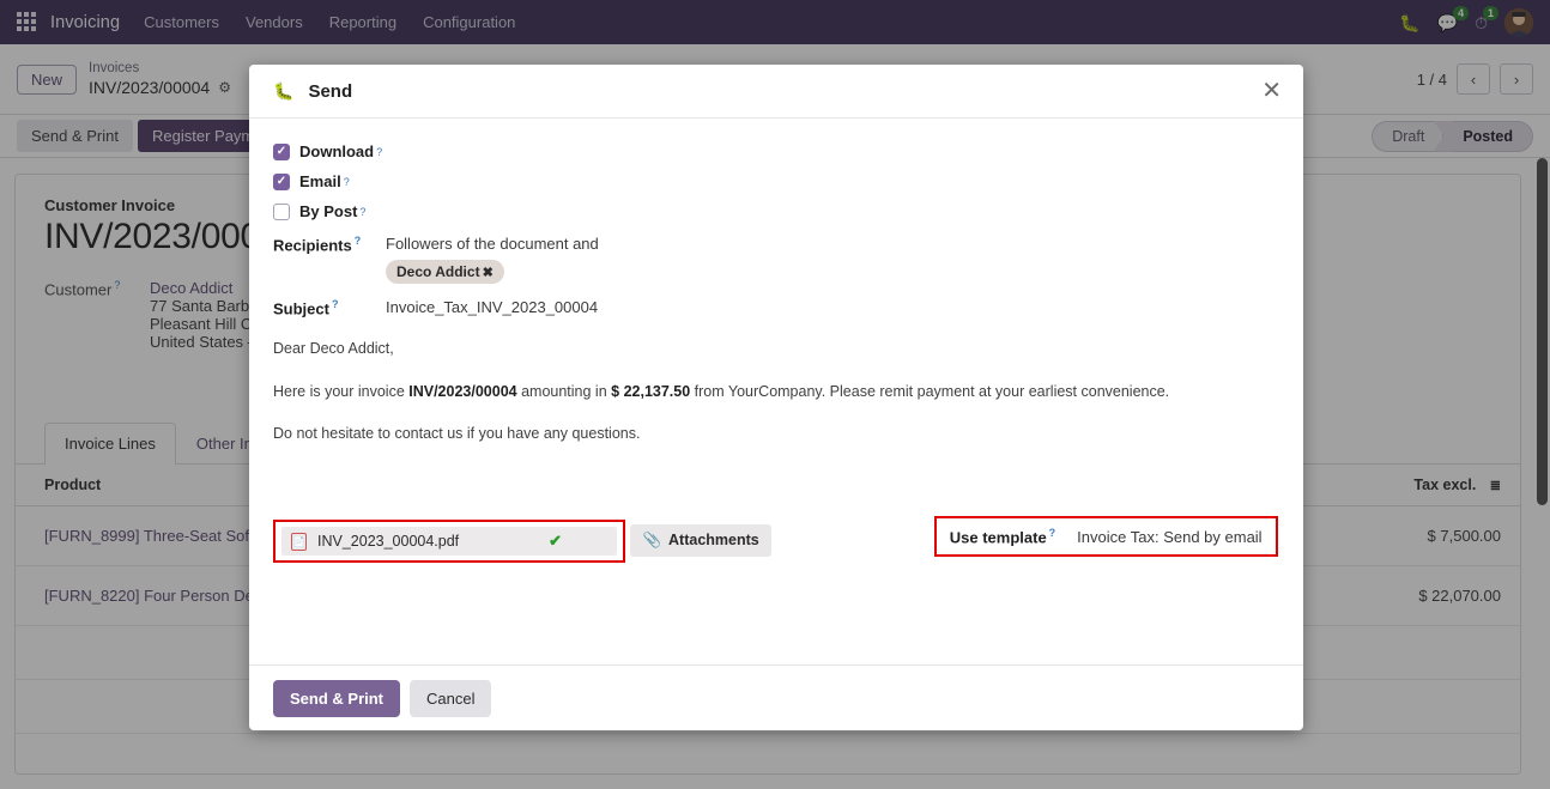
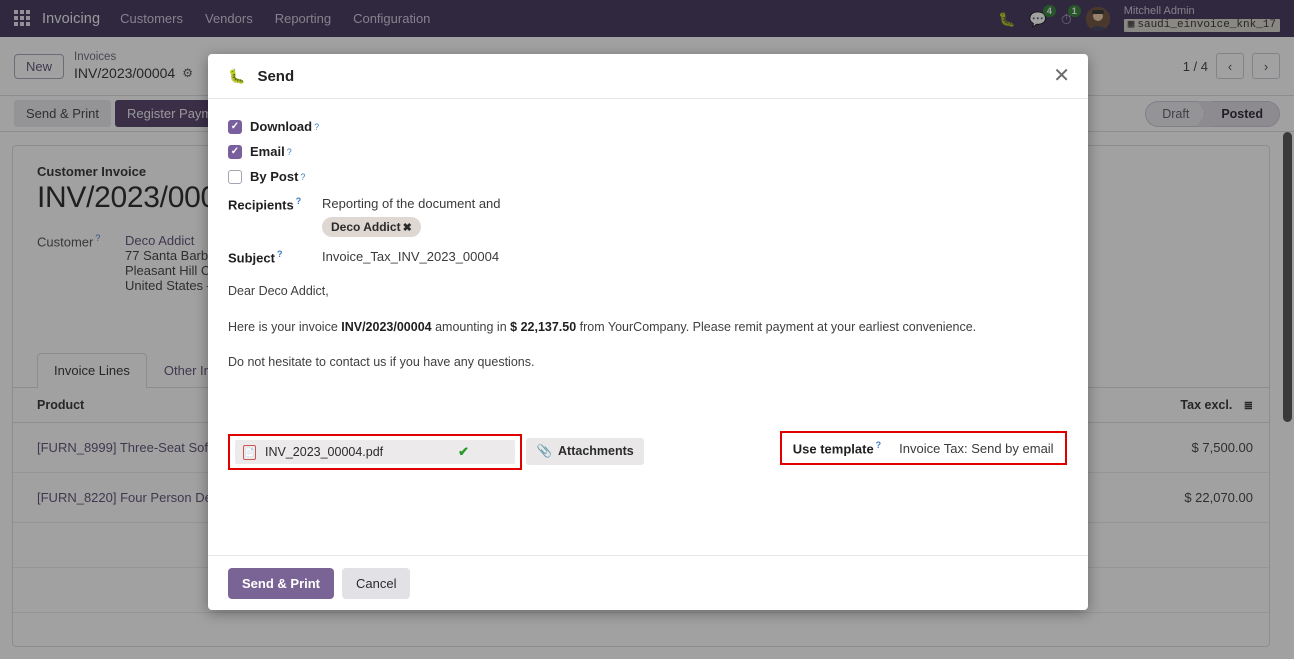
  Invoicing
  Customers
  Vendors
  Reporting
  Configuration
  🐛
  💬
  4
  ⏱
  1
+ Mitchell Admin
+ ▦
+ saudi_einvoice_knk_17
  New
  Invoices
  INV/2023/00004
  ⚙
  1 / 4
  ‹
  ›
  Send & Print
  Register Paym
  Draft
  Posted
  Customer Invoice
  INV/2023/00
  Customer ?
  Deco Addict
  77 Santa Barb
  Pleasant Hill C
  United States
  Invoice Lines
  Product	Tax excl. ≣
  [FURN_8999] Three-Seat Sof	$ 7,500.00
  [FURN_8220] Four Person D	$ 22,070.00
  🐛
  Send
  ✕
  Download
  ?
  Email
  ?
  By Post
  ?
  Recipients ?
- Followers of the document and
+ Reporting of the document and
  Deco Addict
  ✖
  Subject ?
  Invoice_Tax_INV_2023_00004
  Dear Deco Addict,
  Here is your invoice INV/2023/00004 amounting in $ 22,137.50 from YourCompany. Please remit payment at your earliest convenience.
  Do not hesitate to contact us if you have any questions.
  📄
  INV_2023_00004.pdf
  ✔
  📎
  Attachments
  Use template ?
  Invoice Tax: Send by email
  Send & Print
  Cancel
